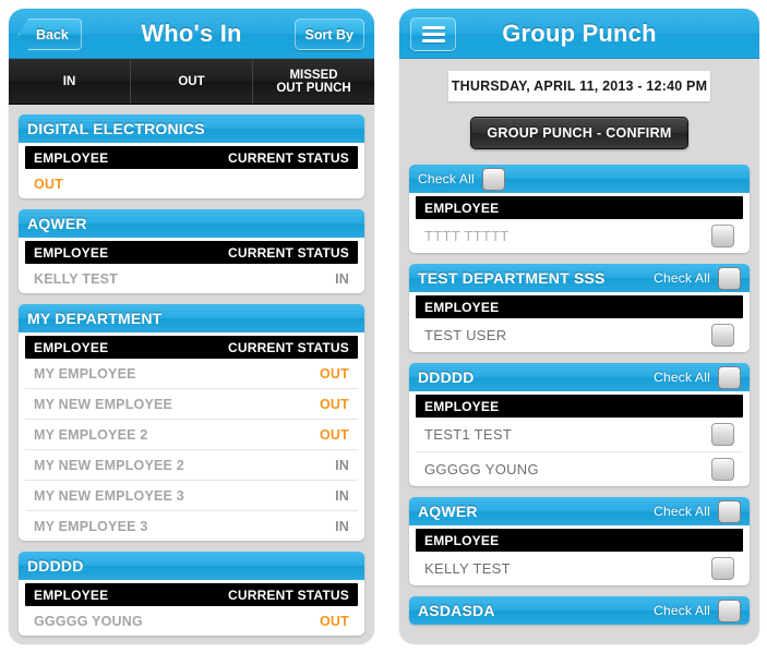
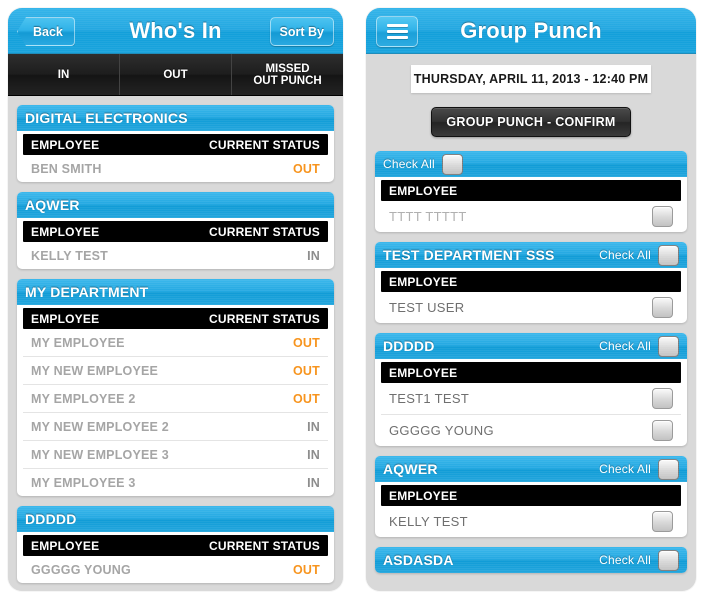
  Back
  Sort By
  IN
  OUT
  MISSED
  OUT PUNCH
  DIGITAL ELECTRONICS
  EMPLOYEE
  CURRENT STATUS
+ BEN SMITH
  OUT
  AQWER
  EMPLOYEE
  CURRENT STATUS
  KELLY TEST
  IN
  MY DEPARTMENT
  EMPLOYEE
  CURRENT STATUS
  MY EMPLOYEE
  OUT
  MY NEW EMPLOYEE
  OUT
  MY EMPLOYEE 2
  OUT
  MY NEW EMPLOYEE 2
  IN
  MY NEW EMPLOYEE 3
  IN
  MY EMPLOYEE 3
  IN
  DDDDD
  EMPLOYEE
  CURRENT STATUS
  GGGGG YOUNG
  OUT
  THURSDAY, APRIL 11, 2013 - 12:40 PM
  GROUP PUNCH - CONFIRM
  Check All
  EMPLOYEE
  TTTT TTTTT
  TEST DEPARTMENT SSS
  Check All
  EMPLOYEE
  TEST USER
  DDDDD
  Check All
  EMPLOYEE
  TEST1 TEST
  GGGGG YOUNG
  AQWER
  Check All
  EMPLOYEE
  KELLY TEST
  ASDASDA
  Check All
